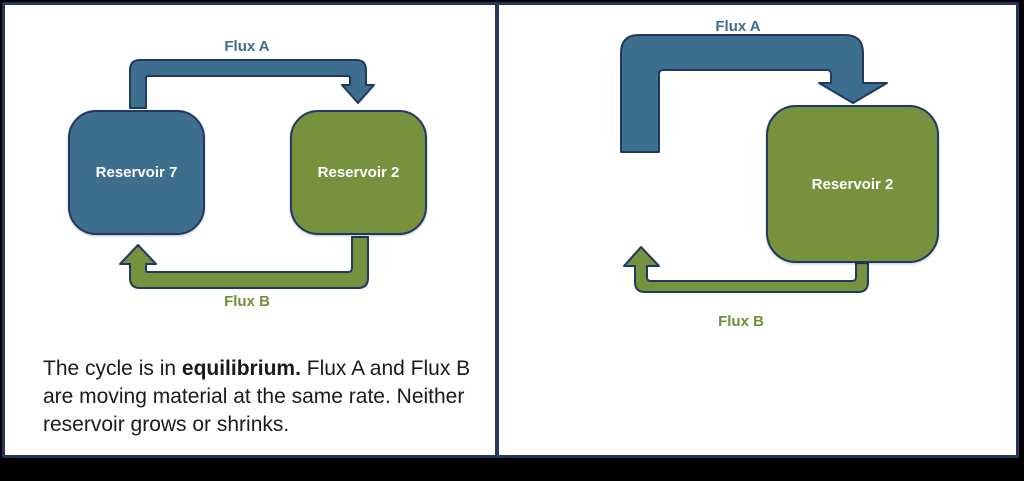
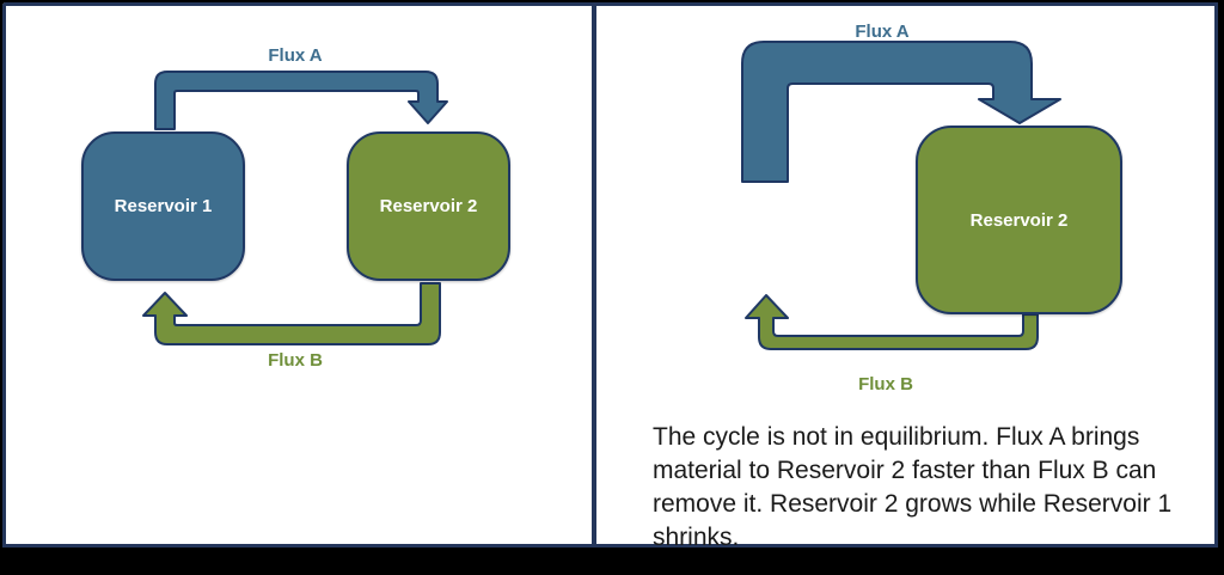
  Flux A
  Flux B
- Reservoir 7
+ Reservoir 1
  Reservoir 2
- The cycle is in equilibrium. Flux A and Flux B are moving material at the same rate. Neither reservoir grows or shrinks.
  Flux A
  Flux B
  Reservoir 2
+ The cycle is not in equilibrium. Flux A brings material to Reservoir 2 faster than Flux B can remove it. Reservoir 2 grows while Reservoir 1 shrinks.
